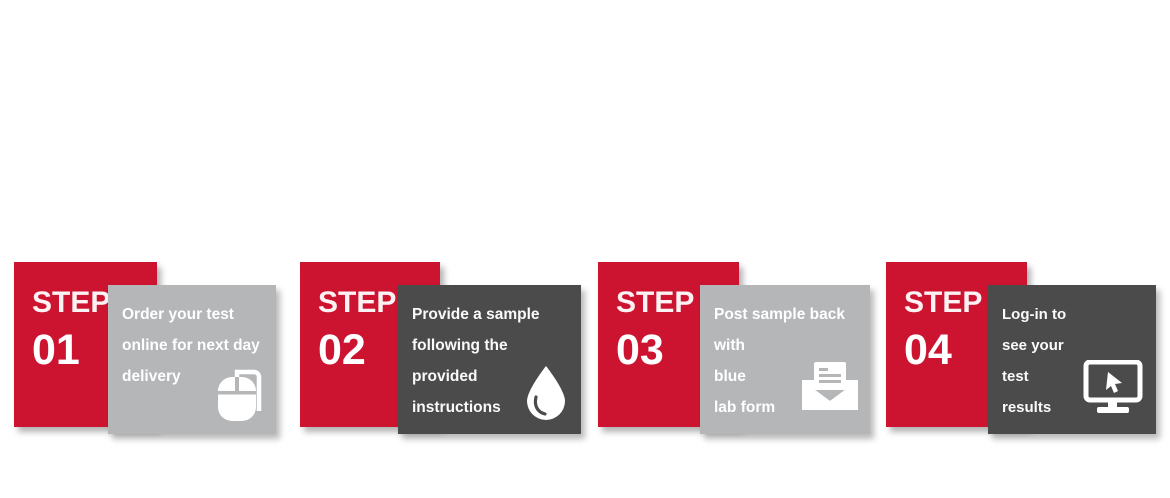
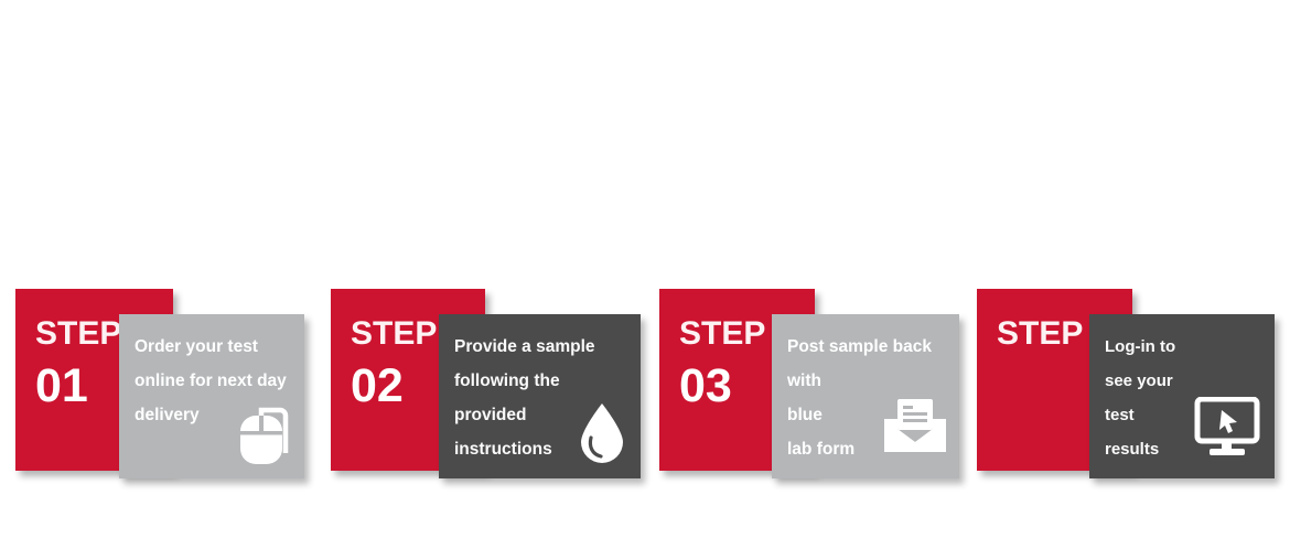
  STEP
  01
  Order your test
  online for next day
  delivery
  STEP
  02
  Provide a sample
  following the
  provided
  instructions
  STEP
  03
  Post sample back
  with
  blue
  lab form
  STEP
- 04
  Log-in to
  see your
  test
  results
